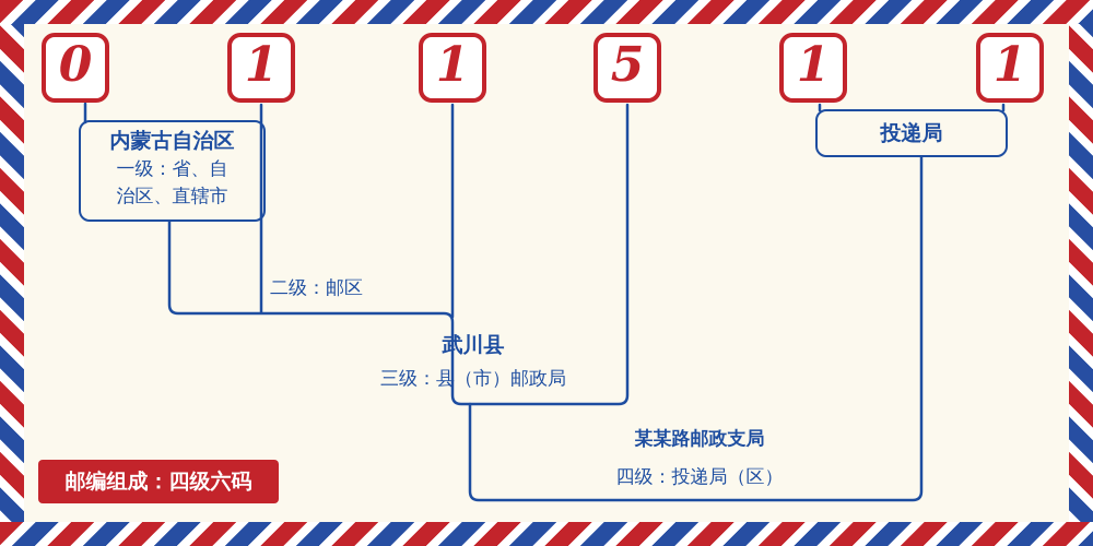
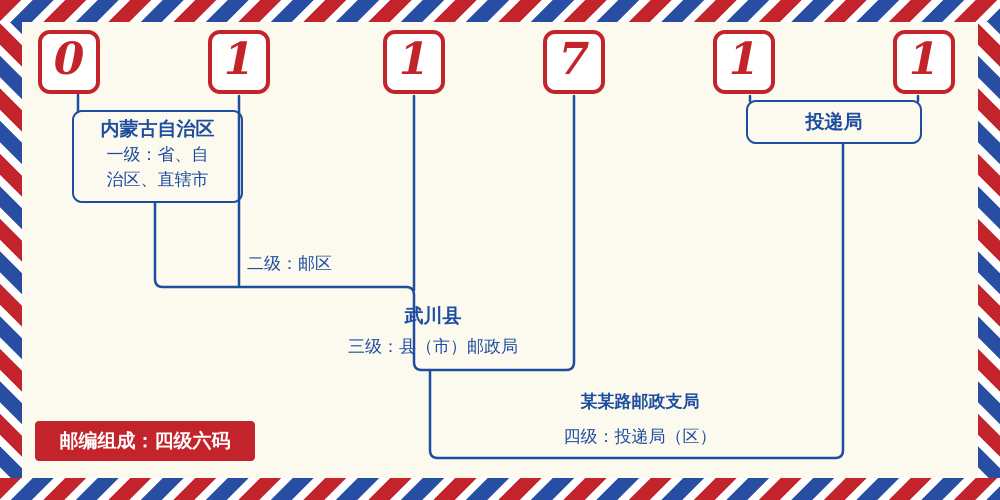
  0
  1
  1
- 5
+ 7
  1
  1
  内蒙古自治区
  一级：省、自
  治区、直辖市
  二级：邮区
  武川县
  三级：县（市）邮政局
  某某路邮政支局
  四级：投递局（区）
  投递局
  邮编组成：四级六码
